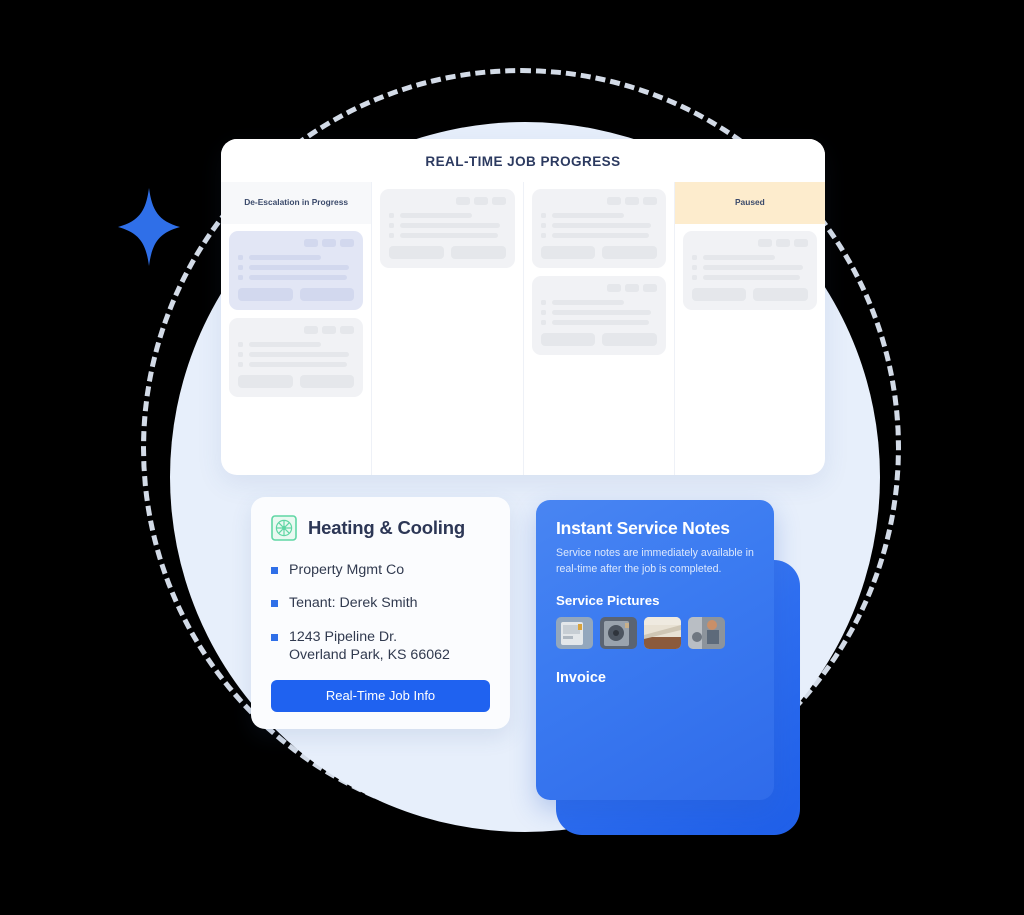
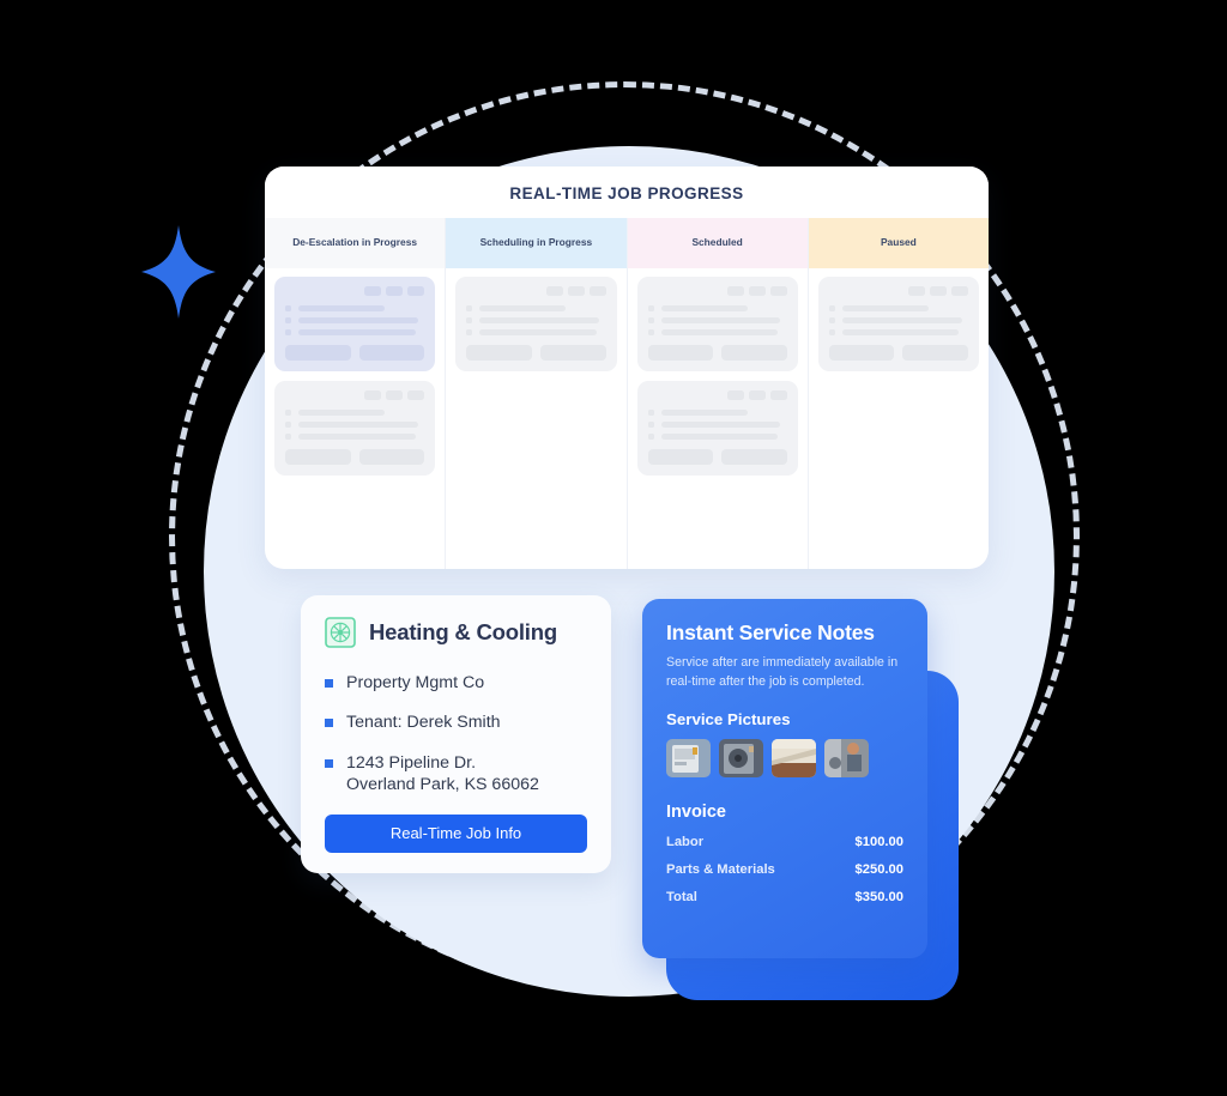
  REAL-TIME JOB PROGRESS
  De-Escalation in Progress
+ Scheduling in Progress
+ Scheduled
  Paused
  Heating & Cooling
  Property Mgmt Co
  Tenant: Derek Smith
  1243 Pipeline Dr.
  Overland Park, KS 66062
  Real-Time Job Info
  Instant Service Notes
- Service notes are immediately available in real-time after the job is completed.
+ Service after are immediately available in real-time after the job is completed.
  Service Pictures
  Invoice
+ Labor
+ $100.00
+ Parts & Materials
+ $250.00
+ Total
+ $350.00
